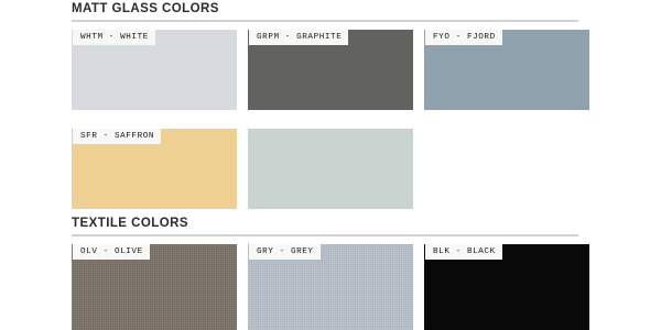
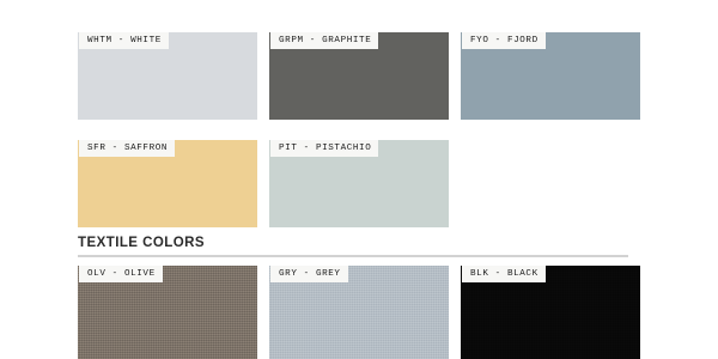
- MATT GLASS COLORS
  WHTM - WHITE
  GRPM - GRAPHITE
  FYO - FJORD
  SFR - SAFFRON
+ PIT - PISTACHIO
  TEXTILE COLORS
  OLV - OLIVE
  GRY - GREY
  BLK - BLACK
